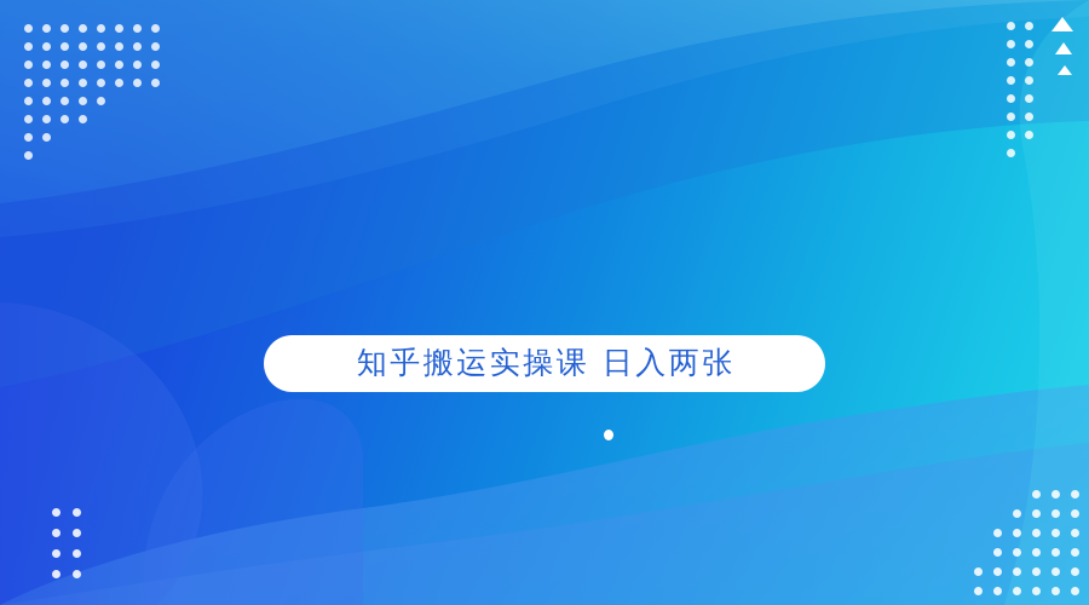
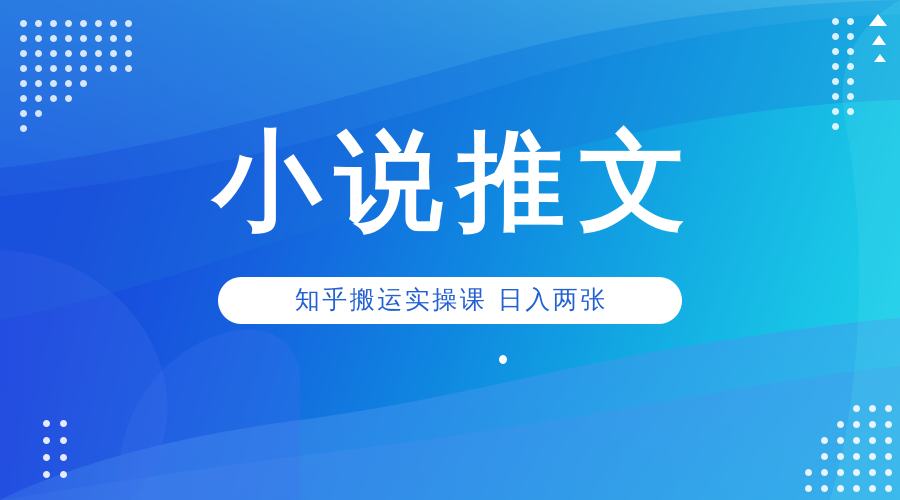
+ 小说推文
  知乎搬运实操课 日入两张
